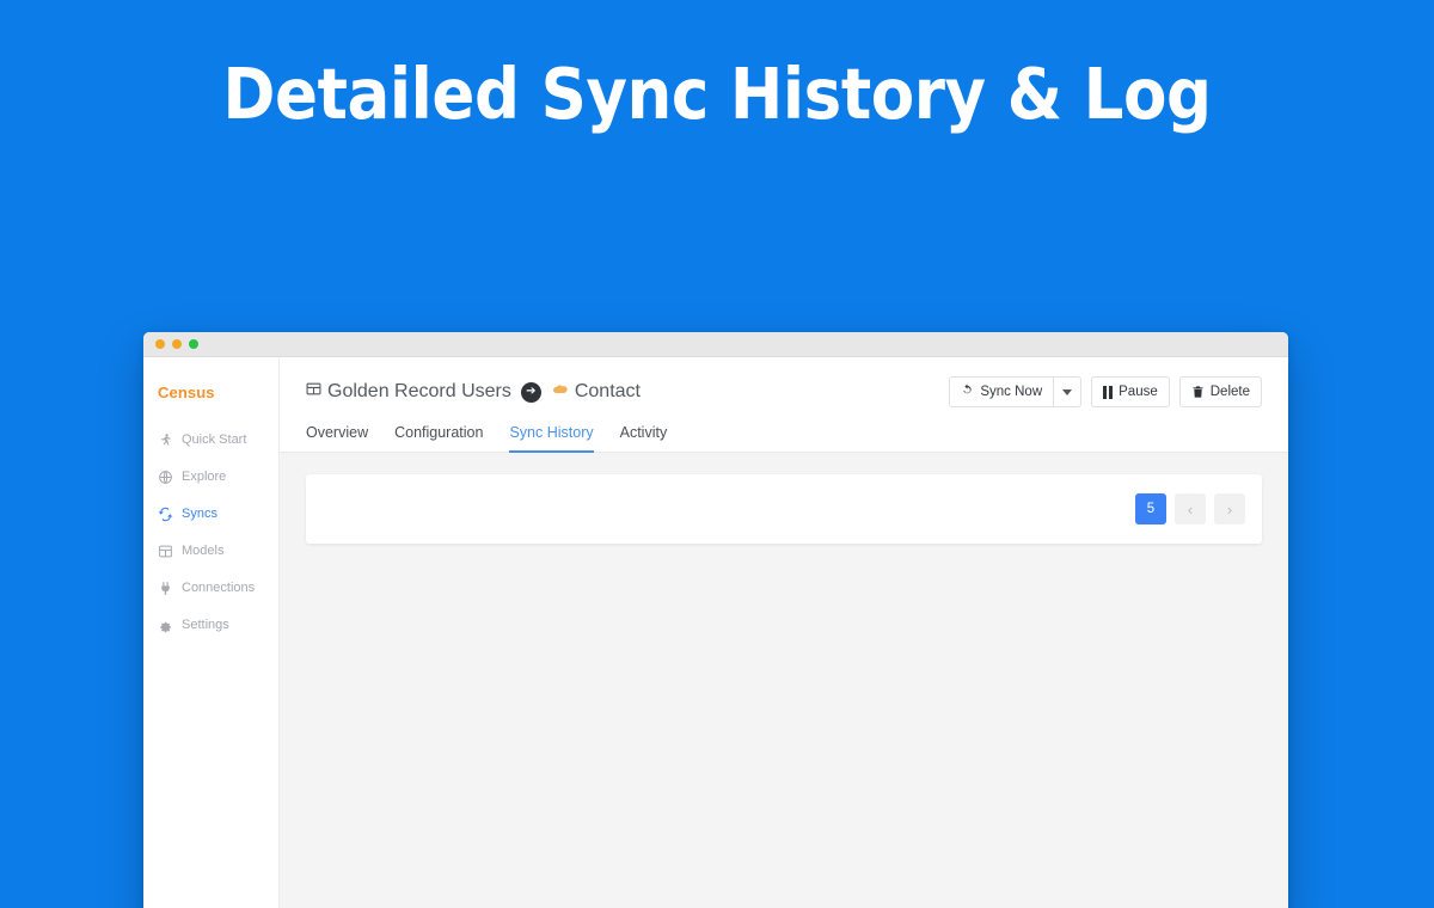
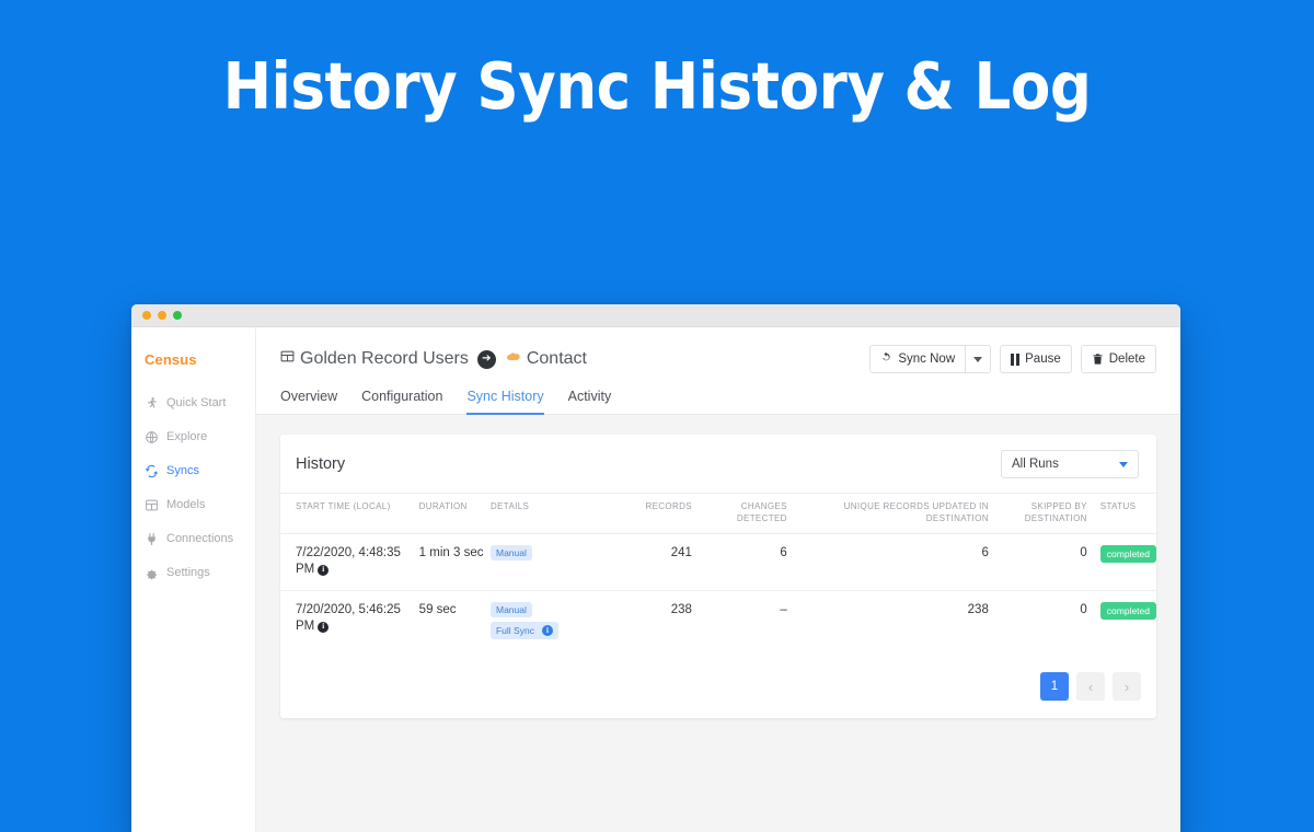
- Detailed Sync History & Log
+ History Sync History & Log
  Census
  Quick Start
  Explore
  Syncs
  Models
  Connections
  Settings
  Golden Record Users
  ➔
  Contact
  Sync Now
  Pause
  Delete
  Overview
  Configuration
  Sync History
  Activity
+ History
+ All Runs
+ START TIME (LOCAL)	DURATION	DETAILS	RECORDS	CHANGES DETECTED	UNIQUE RECORDS UPDATED IN DESTINATION	SKIPPED BY DESTINATION	STATUS
+ 7/22/2020, 4:48:35 PM i	1 min 3 sec	Manual	241	6	6	0	completed
+ 7/20/2020, 5:46:25 PM i	59 sec	Manual Full Sync i	238	–	238	0	completed
- 5
+ 1
  ‹
  ›
